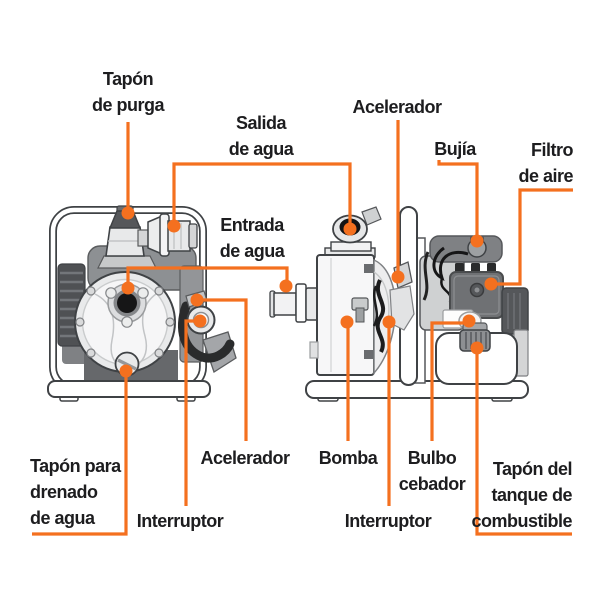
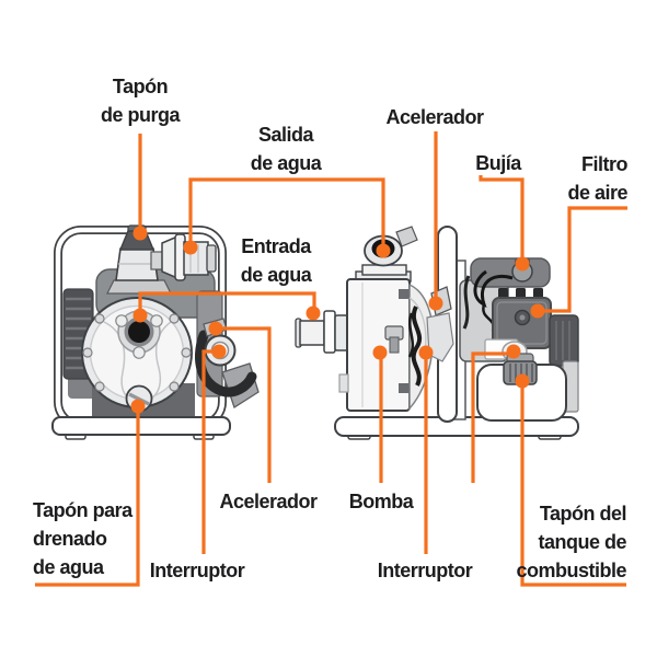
  Tapón
  de purga
  Salida
  de agua
  Entrada
  de agua
  Acelerador
  Bujía
  Filtro
  de aire
  Tapón para
  drenado
  de agua
  Acelerador
  Interruptor
  Bomba
- Bulbo
- cebador
  Interruptor
  Tapón del
  tanque de
  combustible
